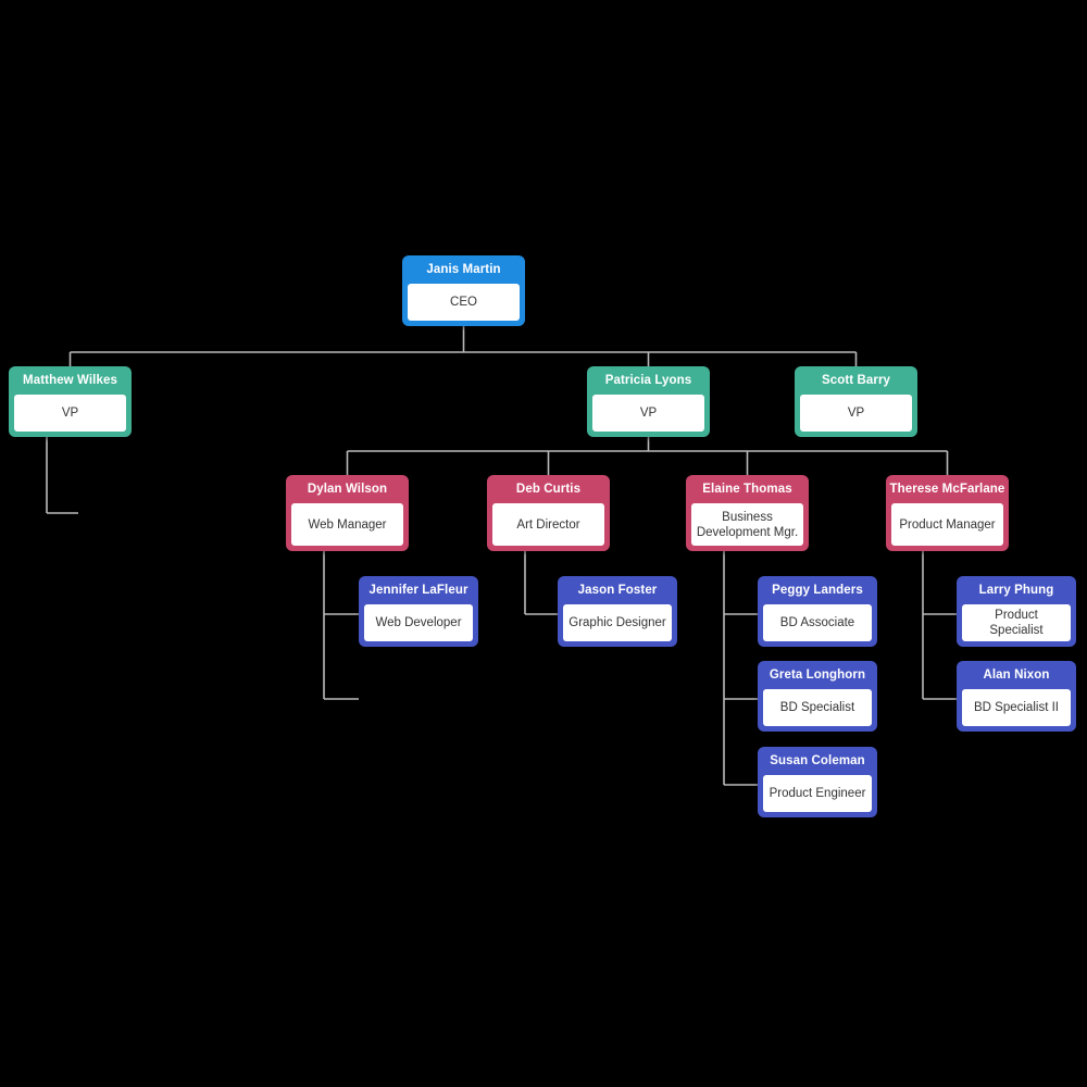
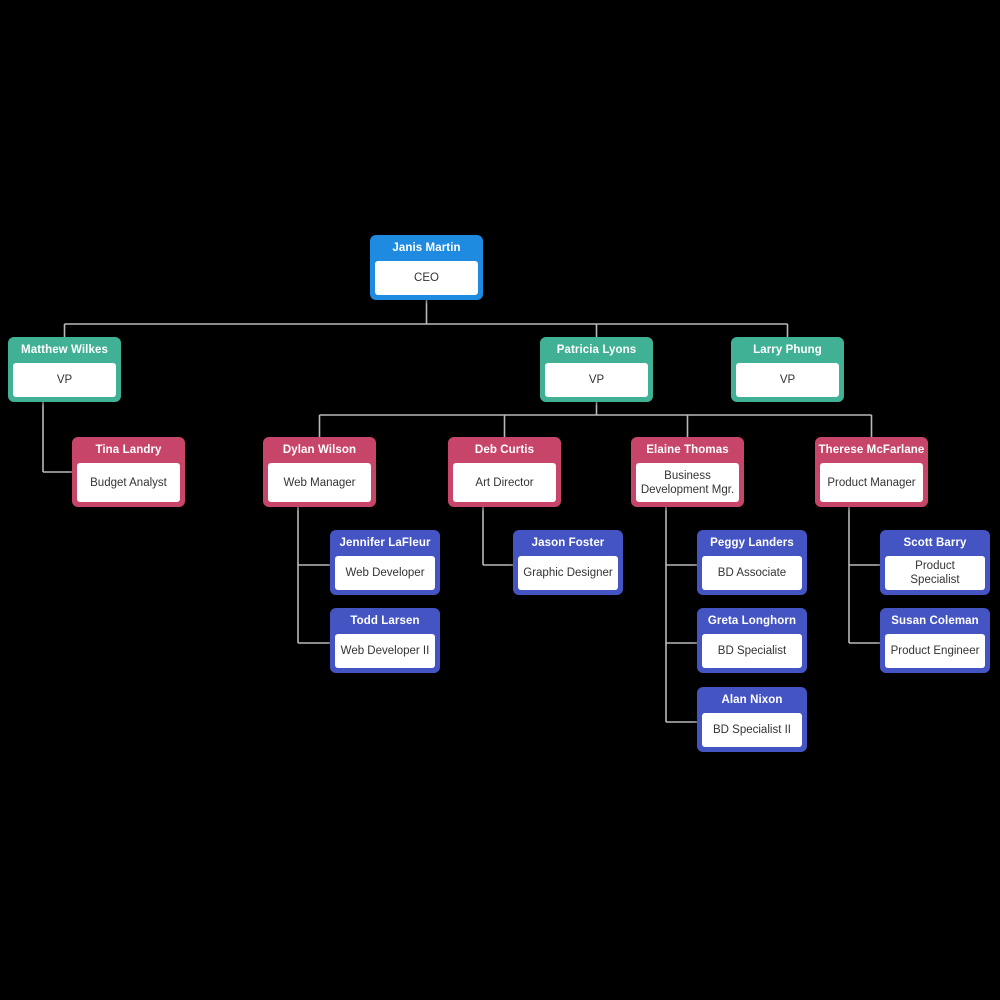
  Janis Martin
  CEO
  Matthew Wilkes
  VP
  Patricia Lyons
  VP
- Scott Barry
+ Larry Phung
  VP
+ Tina Landry
+ Budget Analyst
  Dylan Wilson
  Web Manager
  Deb Curtis
  Art Director
  Elaine Thomas
  Business
  Development Mgr.
  Therese McFarlane
  Product Manager
  Jennifer LaFleur
  Web Developer
+ Todd Larsen
+ Web Developer II
  Jason Foster
  Graphic Designer
  Peggy Landers
  BD Associate
  Greta Longhorn
  BD Specialist
- Susan Coleman
+ Alan Nixon
- Product Engineer
+ BD Specialist II
- Larry Phung
+ Scott Barry
  Product Specialist
- Alan Nixon
+ Susan Coleman
- BD Specialist II
+ Product Engineer
